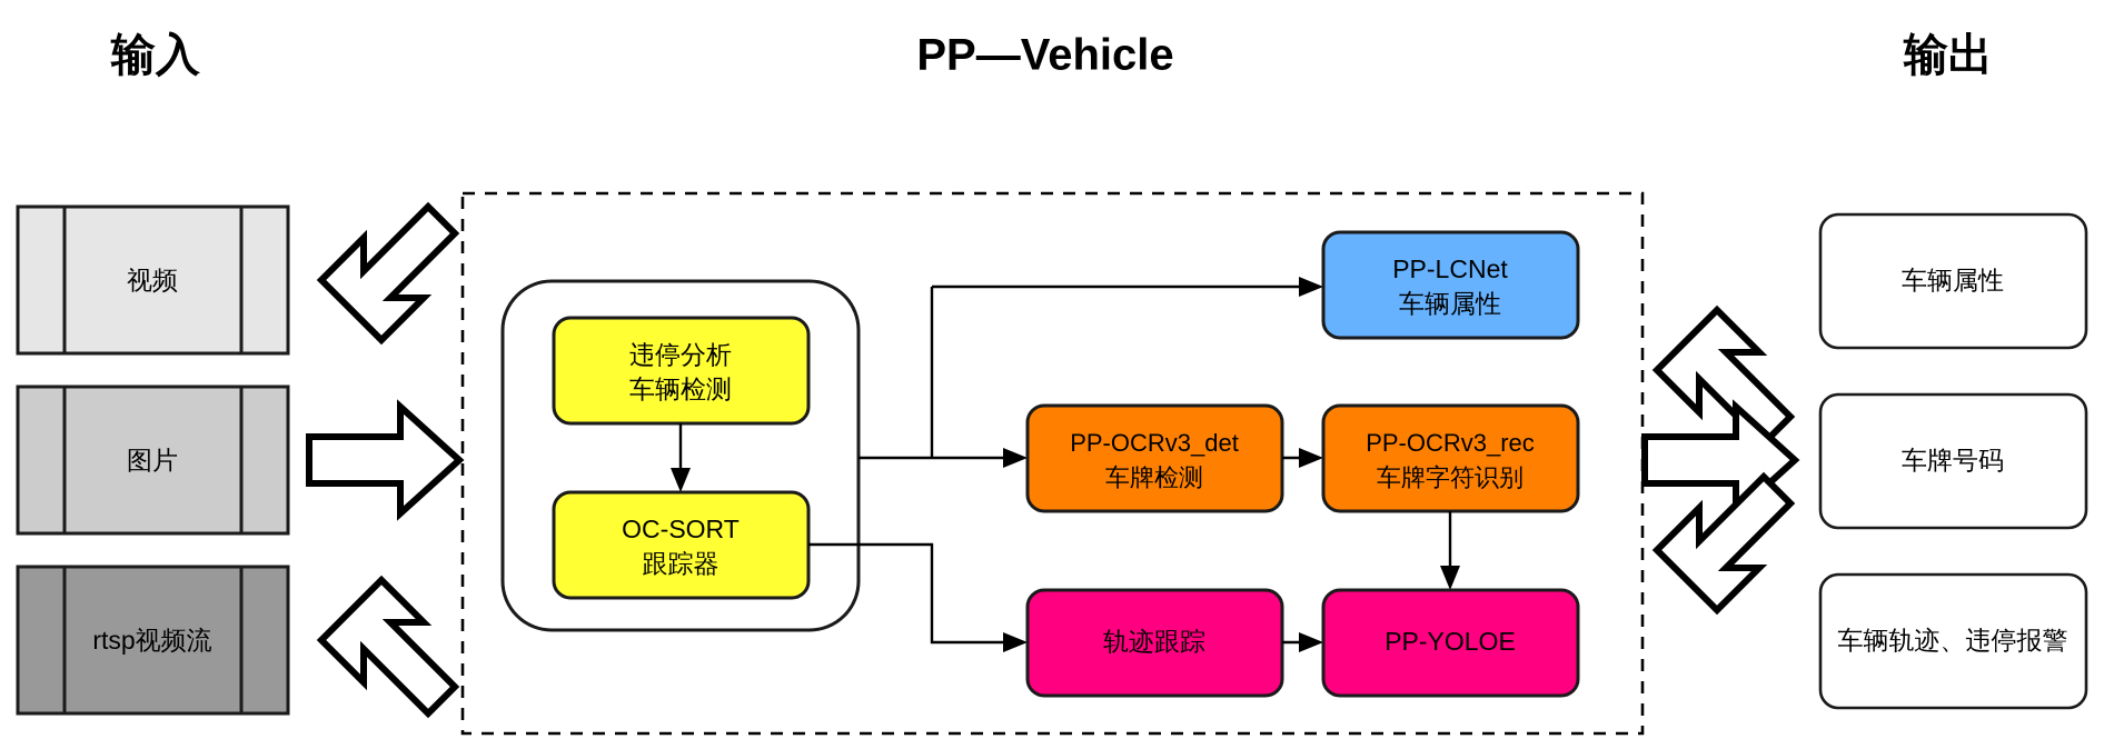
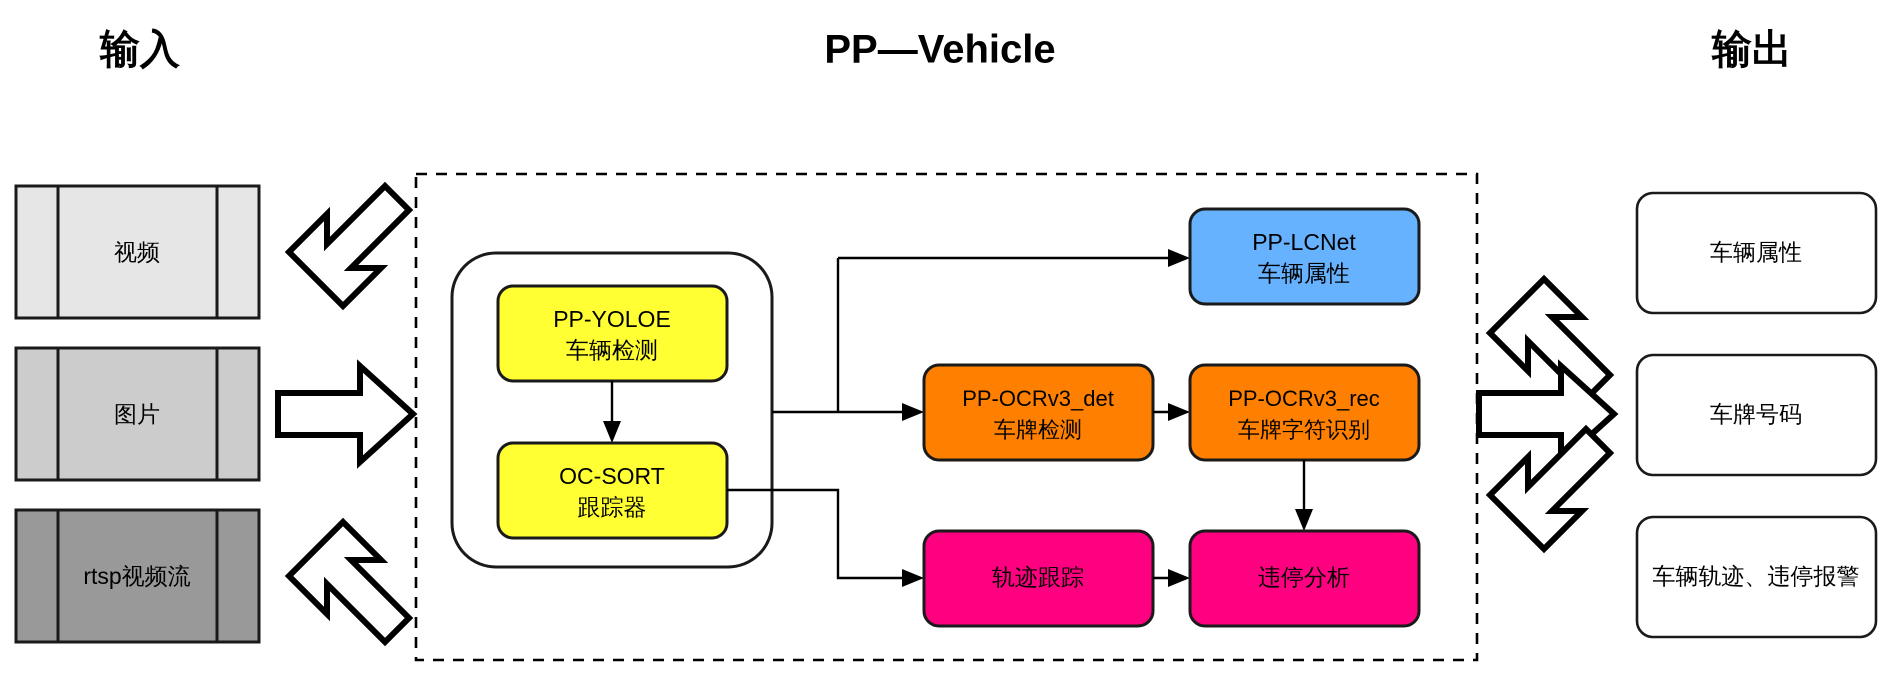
  输入
  PP—Vehicle
  输出
  视频
  图片
  rtsp视频流
- 违停分析
+ PP-YOLOE
  车辆检测
  OC-SORT
  跟踪器
  PP-LCNet
  车辆属性
  PP-OCRv3_det
  车牌检测
  PP-OCRv3_rec
  车牌字符识别
  轨迹跟踪
- PP-YOLOE
+ 违停分析
  车辆属性
  车牌号码
  车辆轨迹、违停报警
